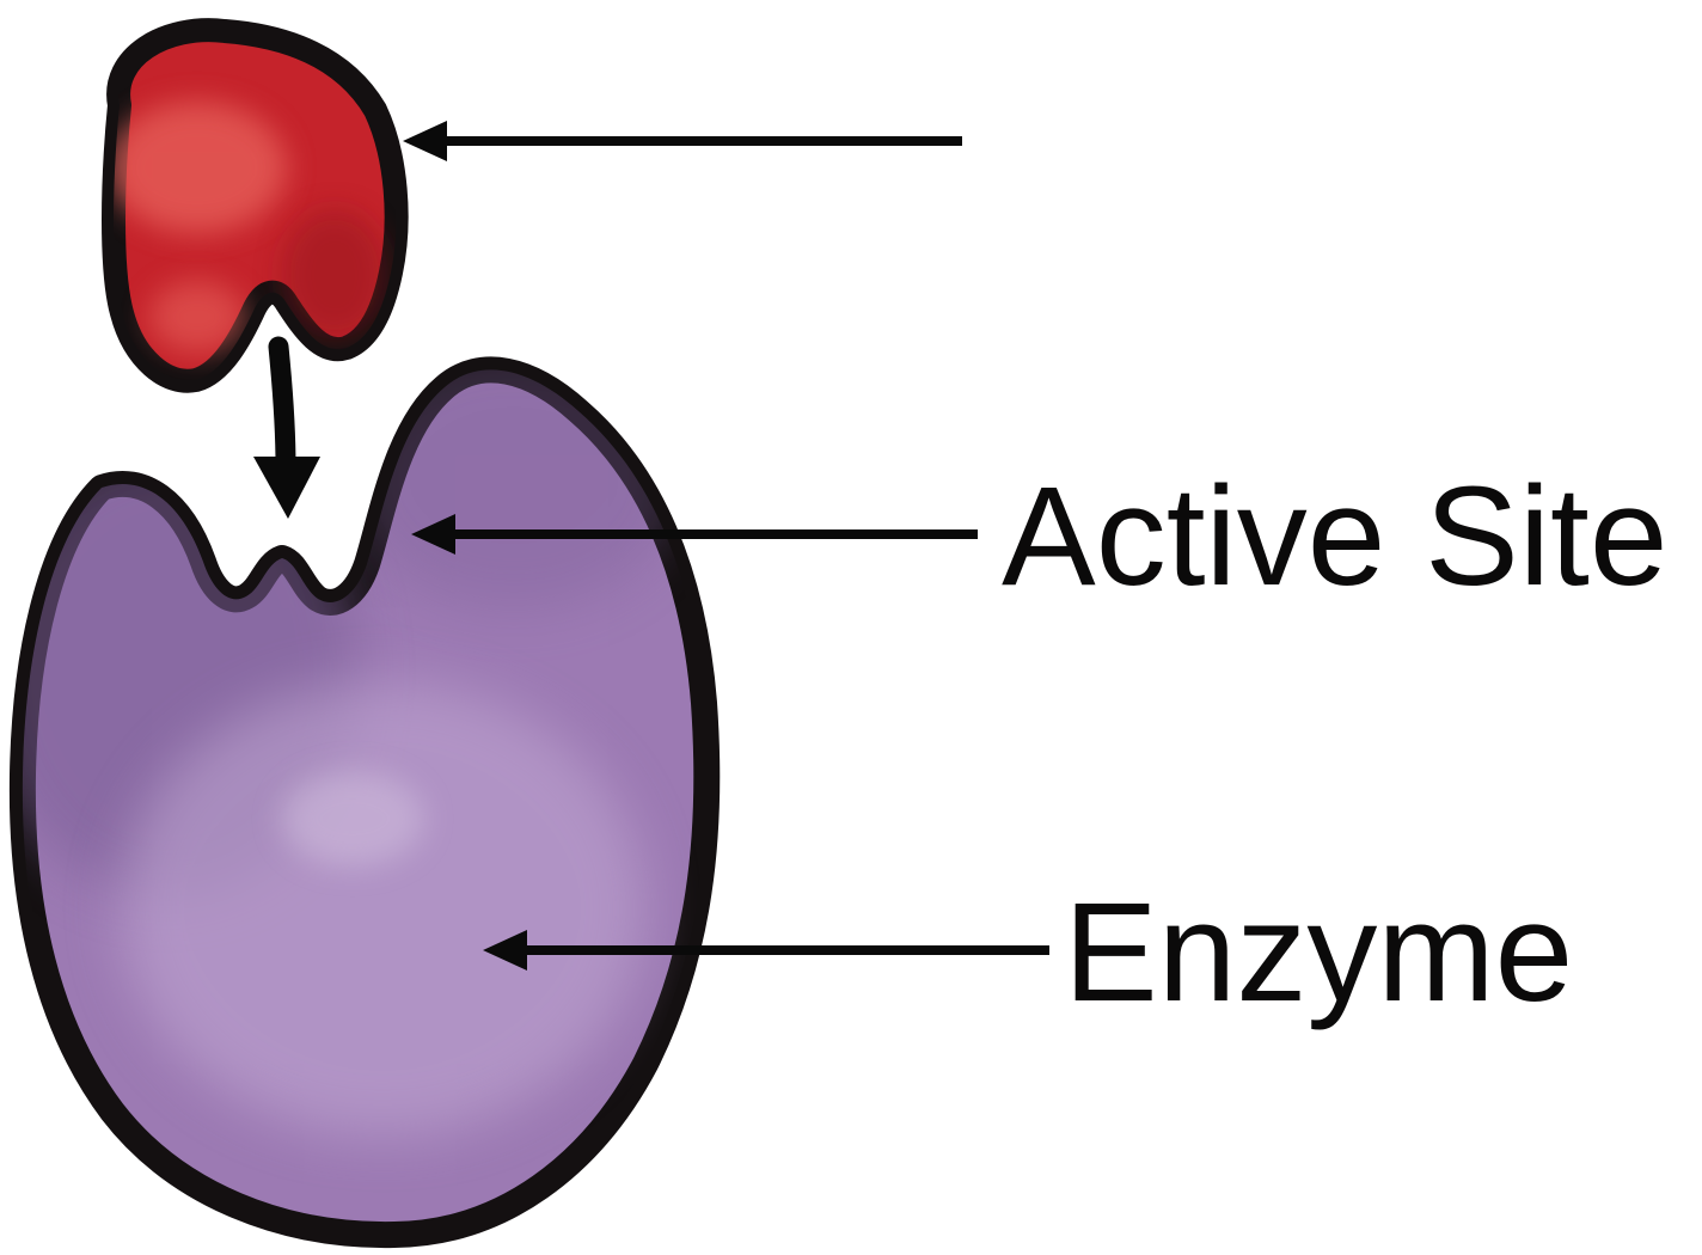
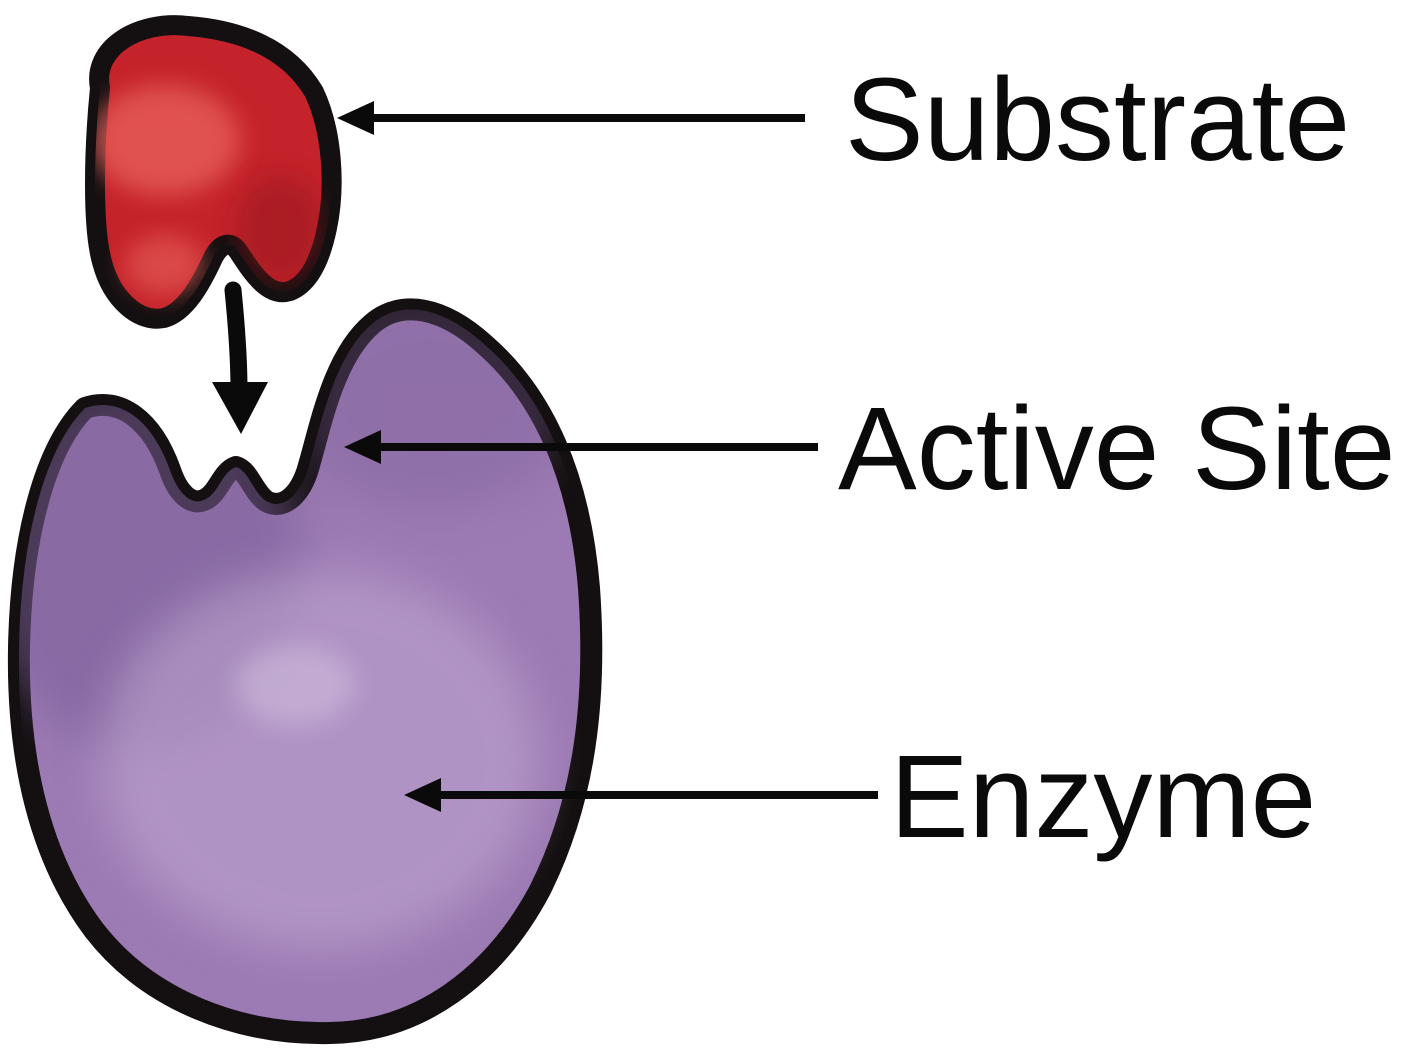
+ Substrate
  Active Site
  Enzyme
